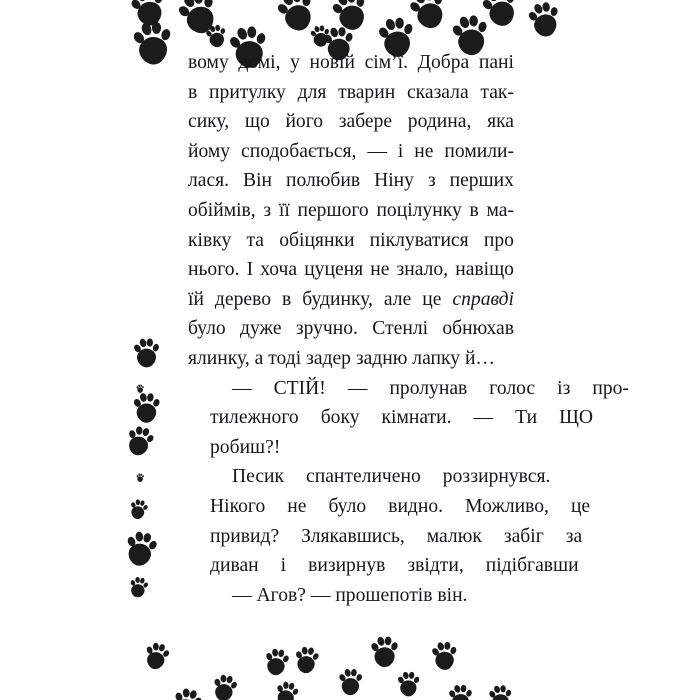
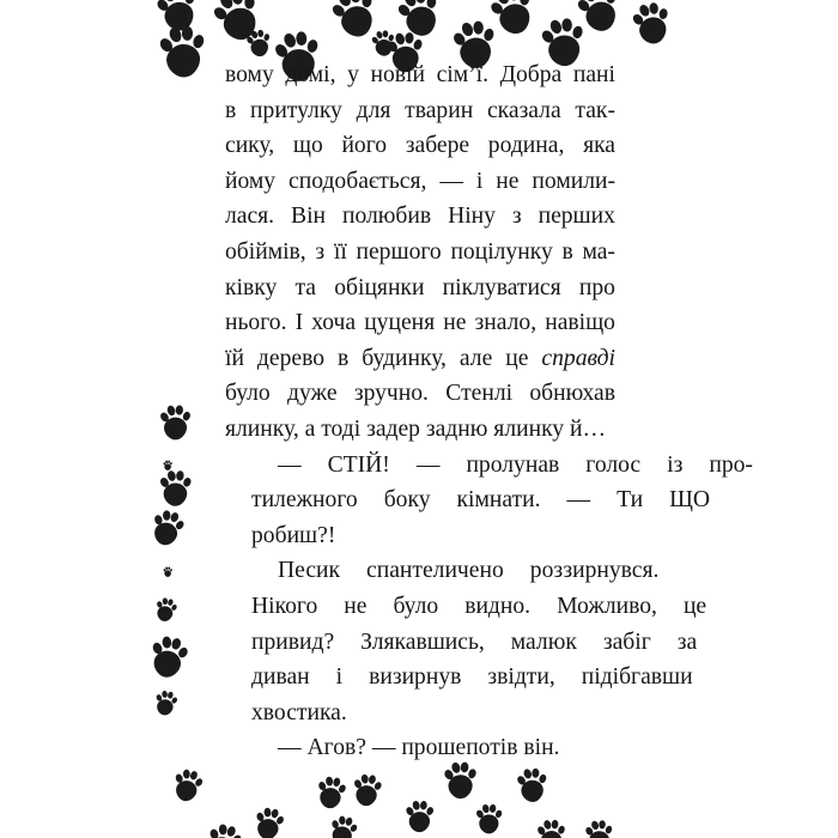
  вому
  домі,
  у
  новій
  сім’ї.
  Добра
  пані
  в
  притулку
  для
  тварин
  сказала
  так-
  сику,
  що
  його
  забере
  родина,
  яка
  йому
  сподобається,
  —
  і
  не
  помили-
  лася.
  Він
  полюбив
  Ніну
  з
  перших
  обіймів,
  з
  її
  першого
  поцілунку
  в
  ма-
  ківку
  та
  обіцянки
  піклуватися
  про
  нього.
  І
  хоча
  цуценя
  не
  знало,
  навіщо
  їй
  дерево
  в
  будинку,
  але
  це
  справді
  було
  дуже
  зручно.
  Стенлі
  обнюхав
- ялинку, а тоді задер задню лапку й…
+ ялинку, а тоді задер задню ялинку й…
  —
  СТІЙ!
  —
  пролунав
  голос
  із
  про-
  тилежного
  боку
  кімнати.
  —
  Ти
  ЩО
  робиш?!
  Песик
  спантеличено
  роззирнувся.
  Нікого
  не
  було
  видно.
  Можливо,
  це
  привид?
  Злякавшись,
  малюк
  забіг
  за
  диван
  і
  визирнув
  звідти,
  підібгавши
+ хвостика.
  — Агов? — прошепотів він.
